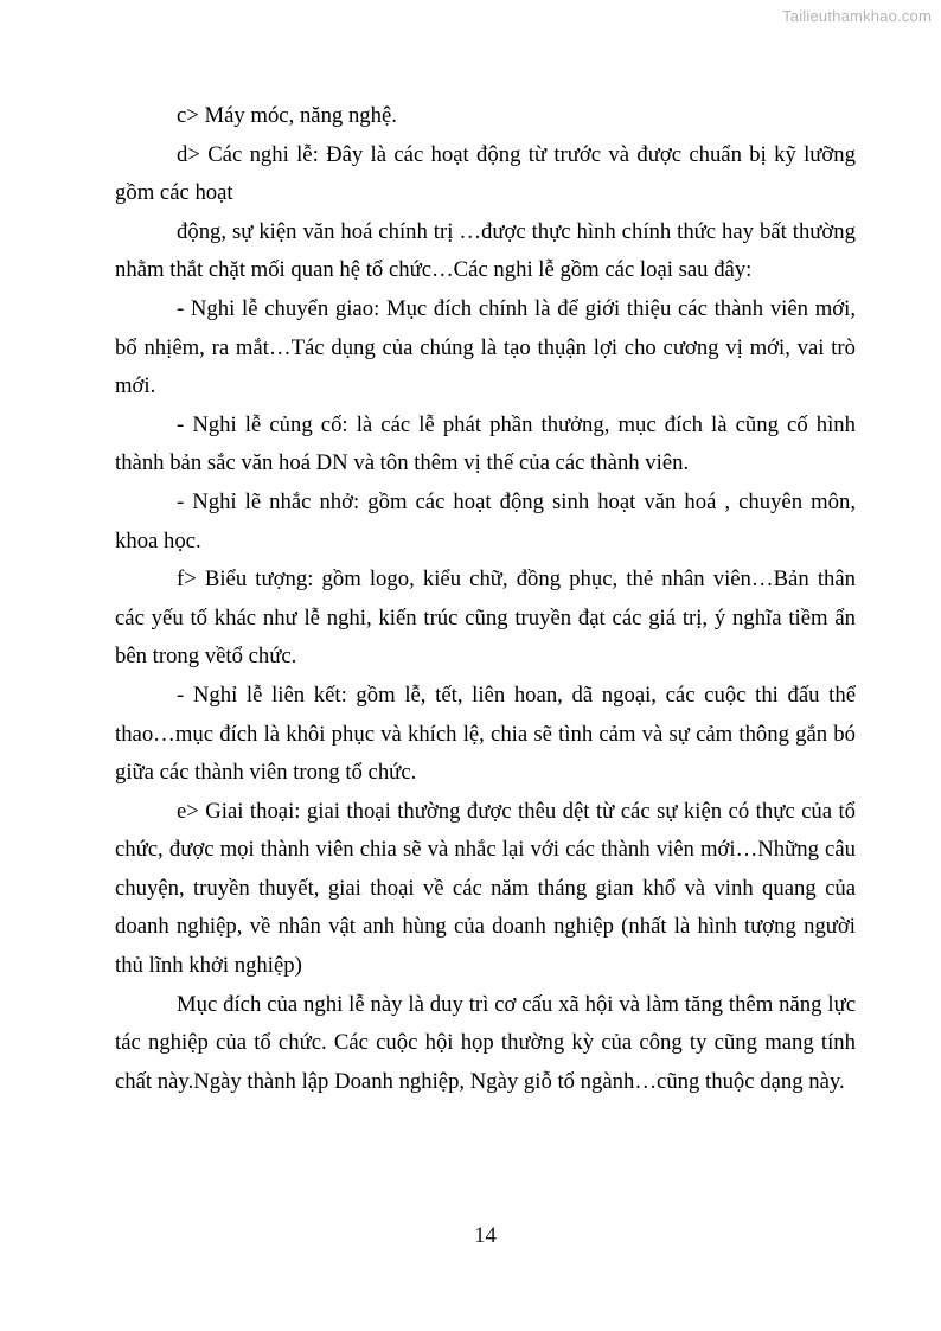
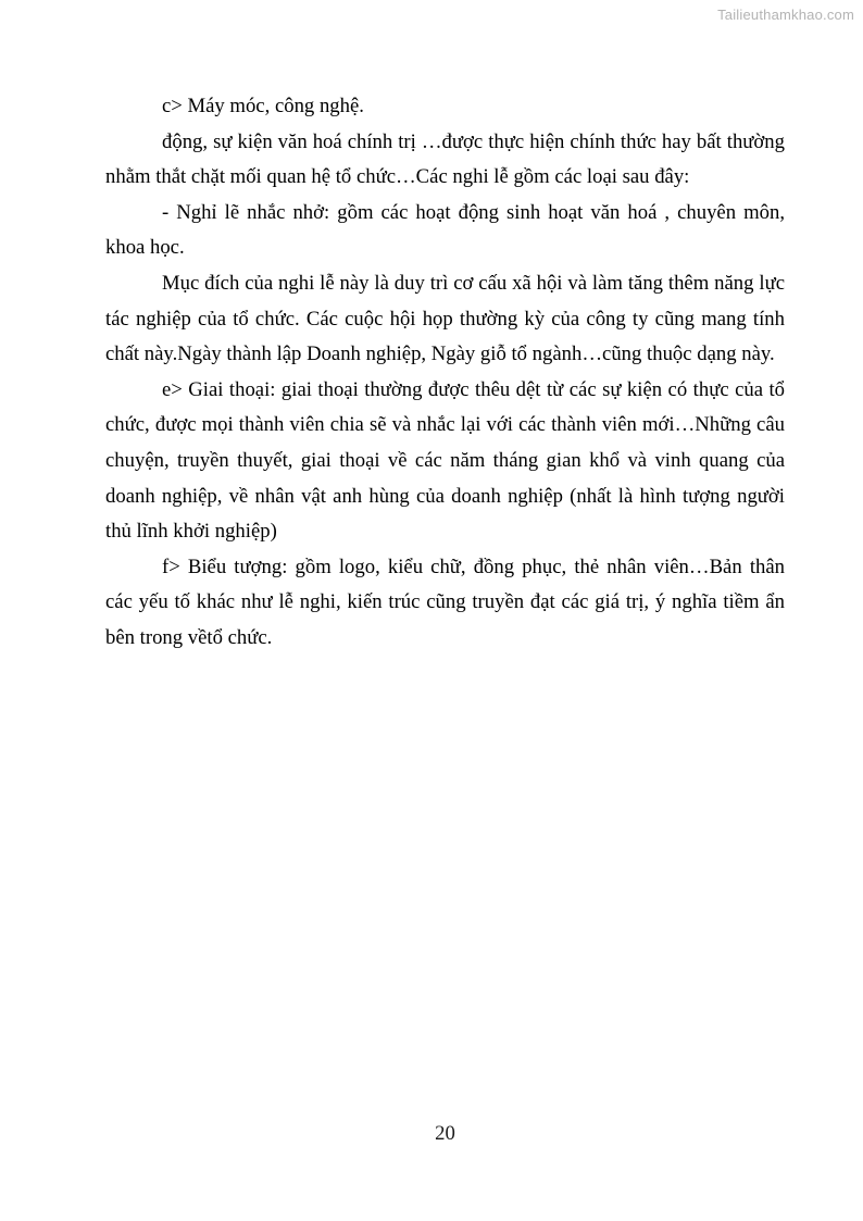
  Tailieuthamkhao.com
- c> Máy móc, năng nghệ.
+ c> Máy móc, công nghệ.
- d> Các nghi lễ: Đây là các hoạt động từ trước và được chuẩn bị kỹ lưỡng gồm các hoạt
- động, sự kiện văn hoá chính trị …được thực hình chính thức hay bất thường nhằm thắt chặt mối quan hệ tổ chức…Các nghi lễ gồm các loại sau đây:
+ động, sự kiện văn hoá chính trị …được thực hiện chính thức hay bất thường nhằm thắt chặt mối quan hệ tổ chức…Các nghi lễ gồm các loại sau đây:
- - Nghi lễ chuyển giao: Mục đích chính là để giới thiệu các thành viên mới, bổ nhịêm, ra mắt…Tác dụng của chúng là tạo thụận lợi cho cương vị mới, vai trò mới.
- - Nghi lễ củng cố: là các lễ phát phần thưởng, mục đích là cũng cố hình thành bản sắc văn hoá DN và tôn thêm vị thế của các thành viên.
  - Nghỉ lẽ nhắc nhở: gồm các hoạt động sinh hoạt văn hoá , chuyên môn, khoa học.
- f> Biểu tượng: gồm logo, kiểu chữ, đồng phục, thẻ nhân viên…Bản thân các yếu tố khác như lễ nghi, kiến trúc cũng truyền đạt các giá trị, ý nghĩa tiềm ẩn bên trong vềtổ chức.
+ Mục đích của nghi lễ này là duy trì cơ cấu xã hội và làm tăng thêm năng lực tác nghiệp của tổ chức. Các cuộc hội họp thường kỳ của công ty cũng mang tính chất này.Ngày thành lập Doanh nghiệp, Ngày giỗ tổ ngành…cũng thuộc dạng này.
- - Nghỉ lễ liên kết: gồm lễ, tết, liên hoan, dã ngoại, các cuộc thi đấu thể thao…mục đích là khôi phục và khích lệ, chia sẽ tình cảm và sự cảm thông gắn bó giữa các thành viên trong tổ chức.
  e> Giai thoại: giai thoại thường được thêu dệt từ các sự kiện có thực của tổ chức, được mọi thành viên chia sẽ và nhắc lại với các thành viên mới…Những câu chuyện, truyền thuyết, giai thoại về các năm tháng gian khổ và vinh quang của doanh nghiệp, về nhân vật anh hùng của doanh nghiệp (nhất là hình tượng người thủ lĩnh khởi nghiệp)
- Mục đích của nghi lễ này là duy trì cơ cấu xã hội và làm tăng thêm năng lực tác nghiệp của tổ chức. Các cuộc hội họp thường kỳ của công ty cũng mang tính chất này.Ngày thành lập Doanh nghiệp, Ngày giỗ tổ ngành…cũng thuộc dạng này.
+ f> Biểu tượng: gồm logo, kiểu chữ, đồng phục, thẻ nhân viên…Bản thân các yếu tố khác như lễ nghi, kiến trúc cũng truyền đạt các giá trị, ý nghĩa tiềm ẩn bên trong vềtổ chức.
- 14
+ 20
